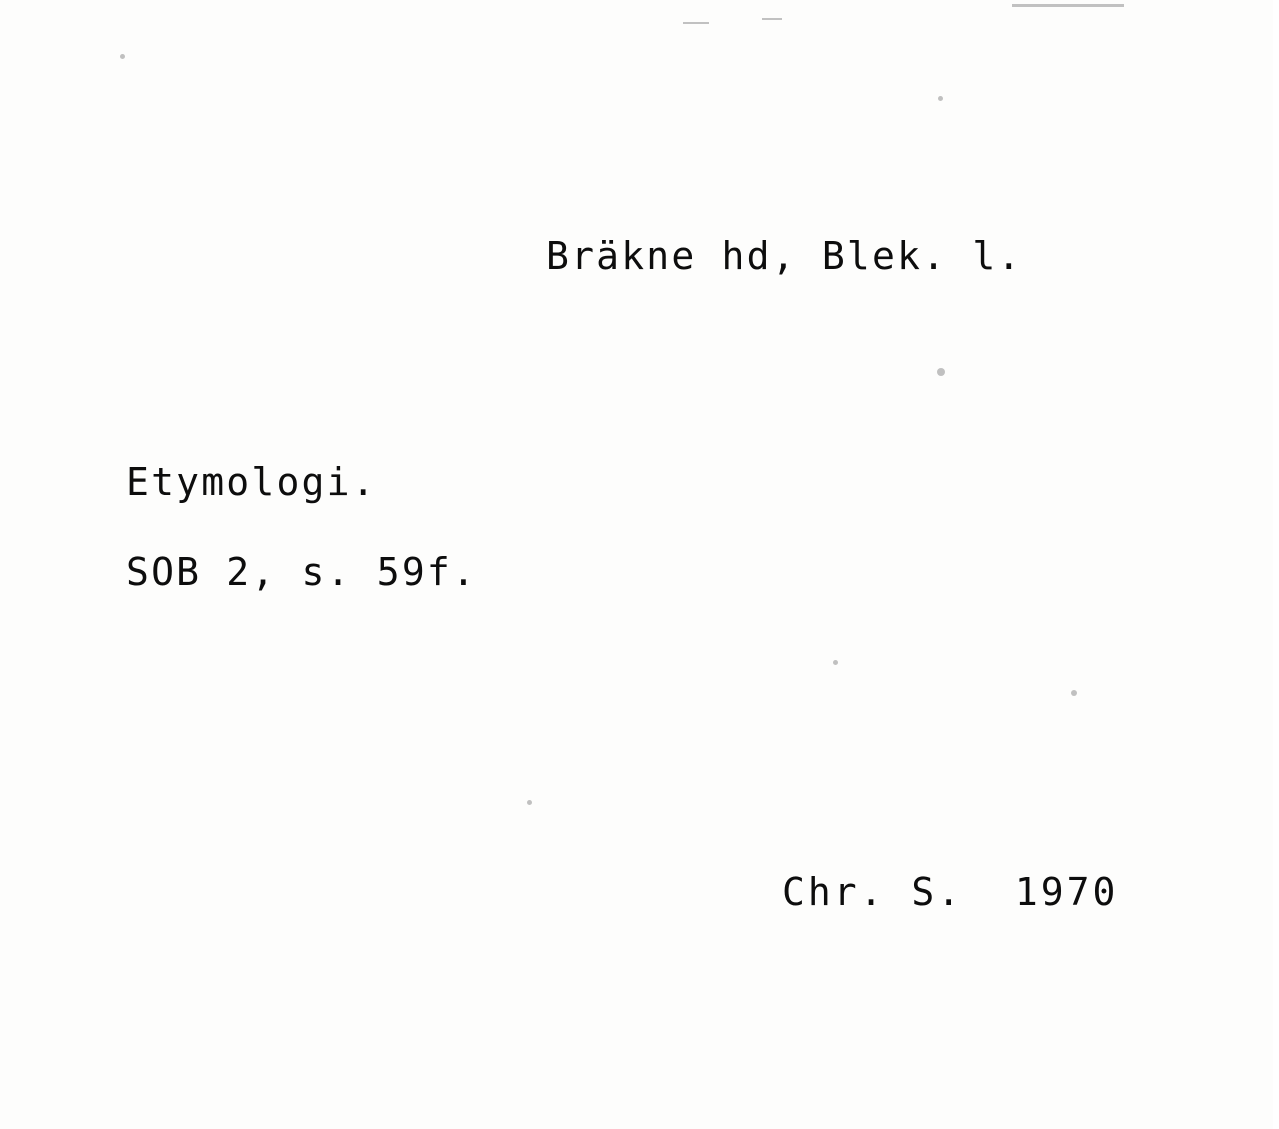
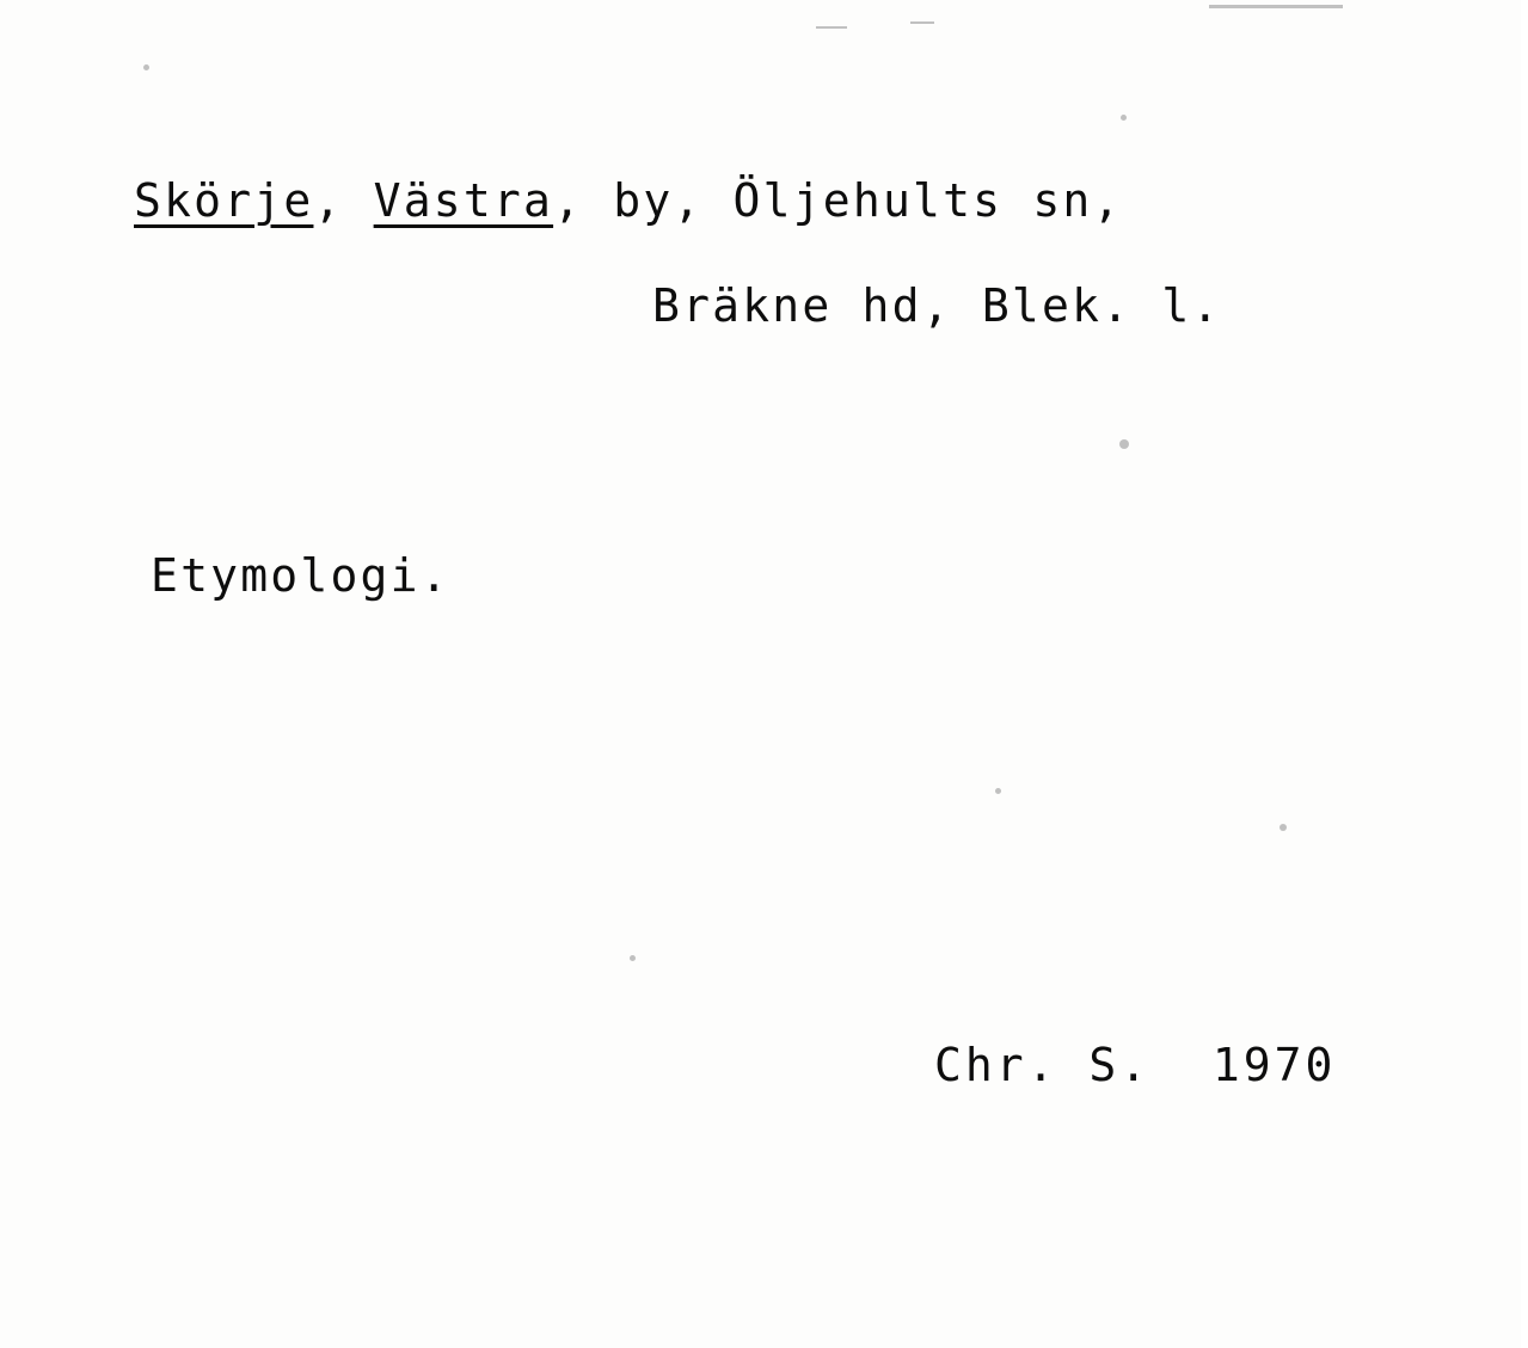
+ Skörje, Västra, by, Öljehults sn,
  Bräkne hd, Blek. l.
  Etymologi.
- SOB 2, s. 59f.
  Chr. S. 1970
